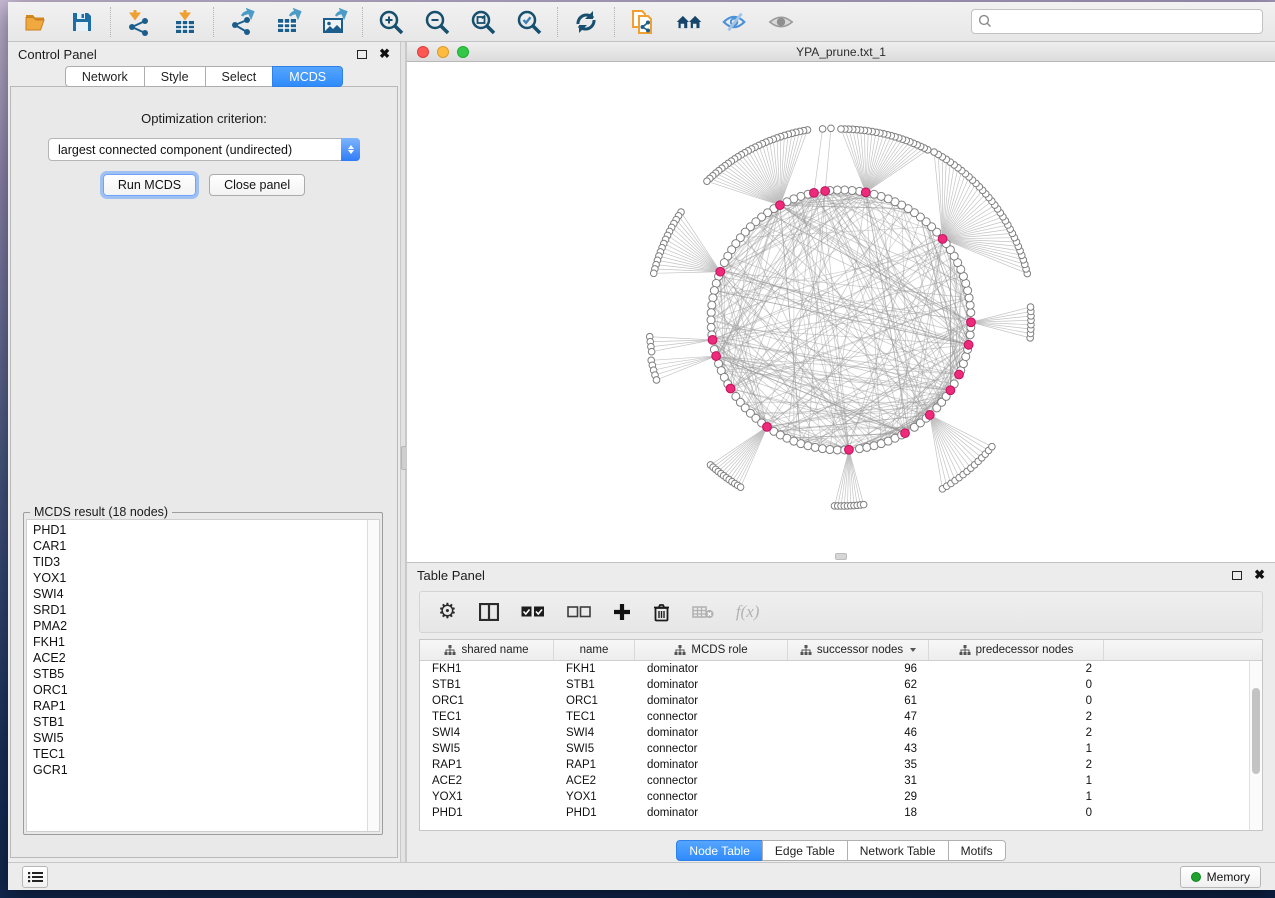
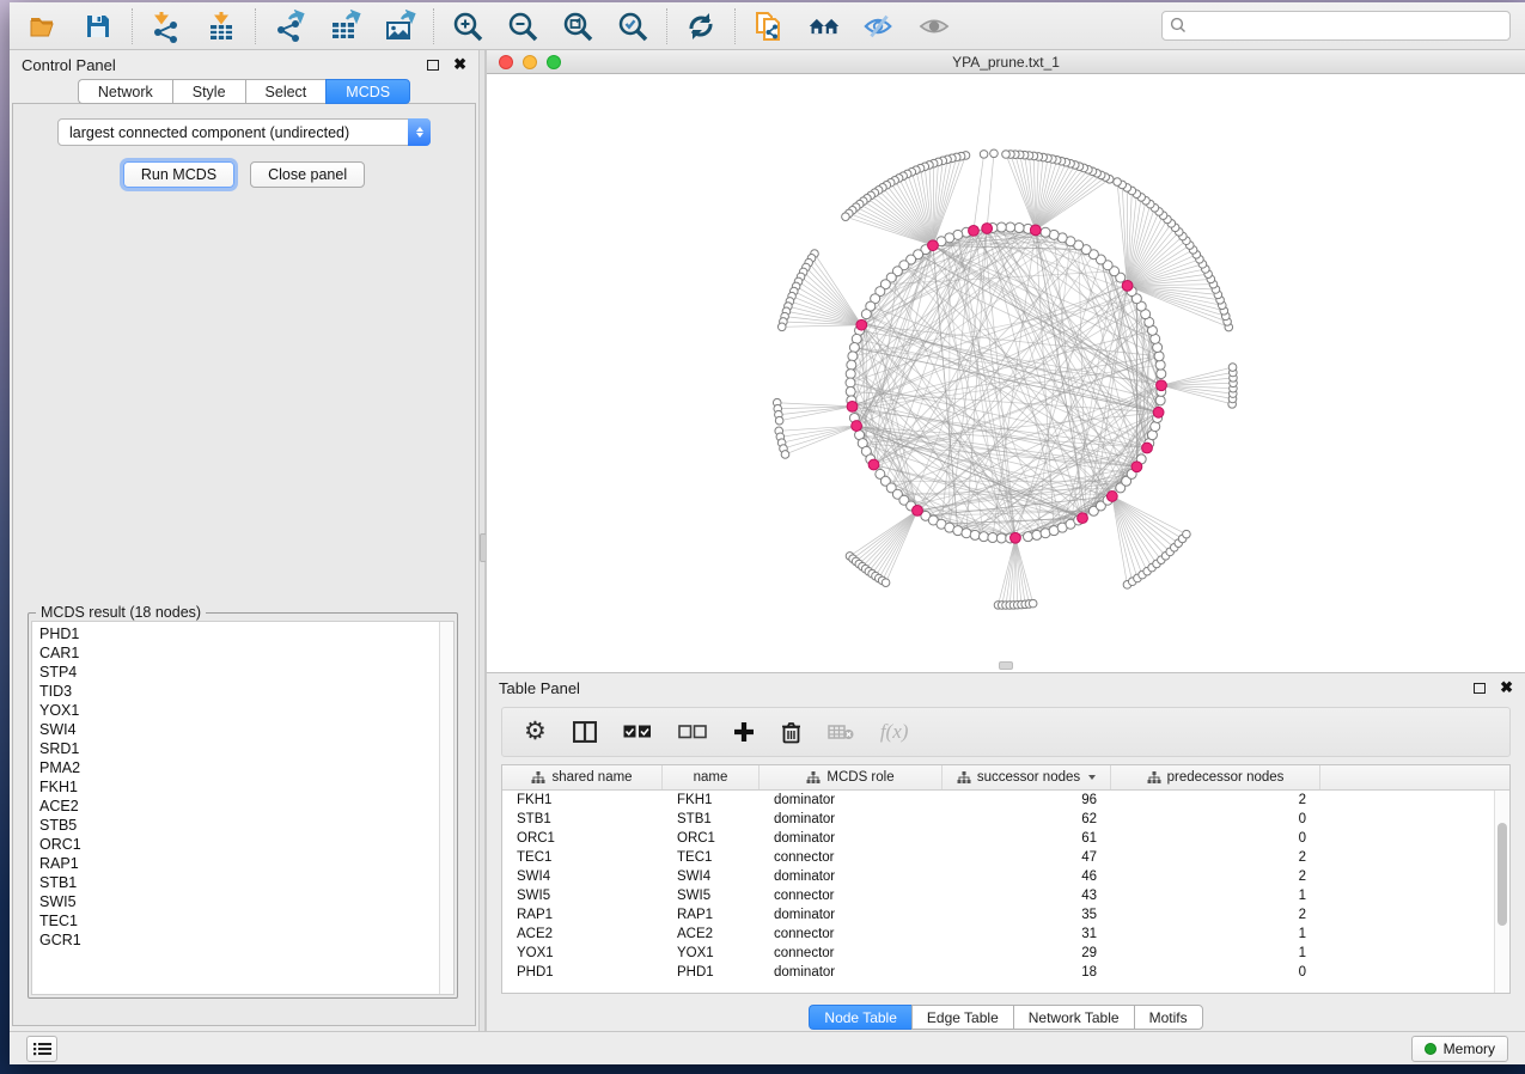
  Control Panel
  ✖
  Network
  Style
  Select
  MCDS
- Optimization criterion:
  largest connected component (undirected)
  Run MCDS
  Close panel
  MCDS result (18 nodes)
  PHD1
  CAR1
+ STP4
  TID3
  YOX1
  SWI4
  SRD1
  PMA2
  FKH1
  ACE2
  STB5
  ORC1
  RAP1
  STB1
  SWI5
  TEC1
  GCR1
  YPA_prune.txt_1
  Table Panel
  ✖
  ⚙
  f(x)
  shared name
  name
  MCDS role
  successor nodes
  predecessor nodes
  FKH1
  FKH1
  dominator
  96
  2
  STB1
  STB1
  dominator
  62
  0
  ORC1
  ORC1
  dominator
  61
  0
  TEC1
  TEC1
  connector
  47
  2
  SWI4
  SWI4
  dominator
  46
  2
  SWI5
  SWI5
  connector
  43
  1
  RAP1
  RAP1
  dominator
  35
  2
  ACE2
  ACE2
  connector
  31
  1
  YOX1
  YOX1
  connector
  29
  1
  PHD1
  PHD1
  dominator
  18
  0
  Node Table
  Edge Table
  Network Table
  Motifs
  Memory
